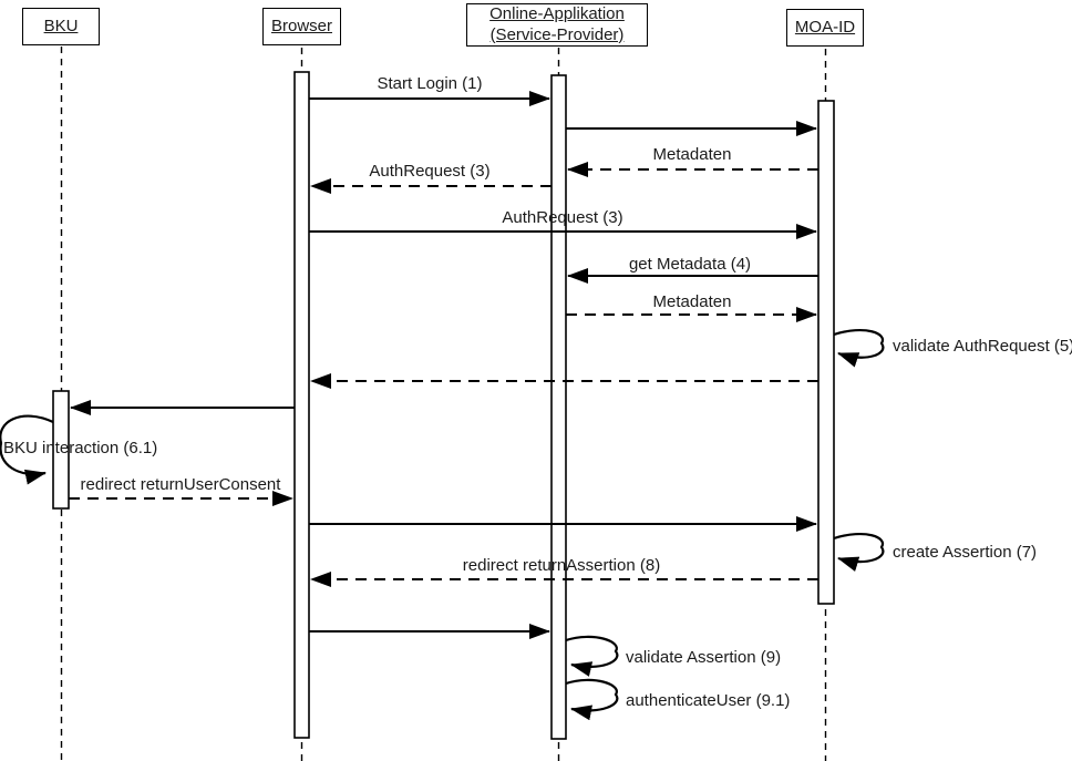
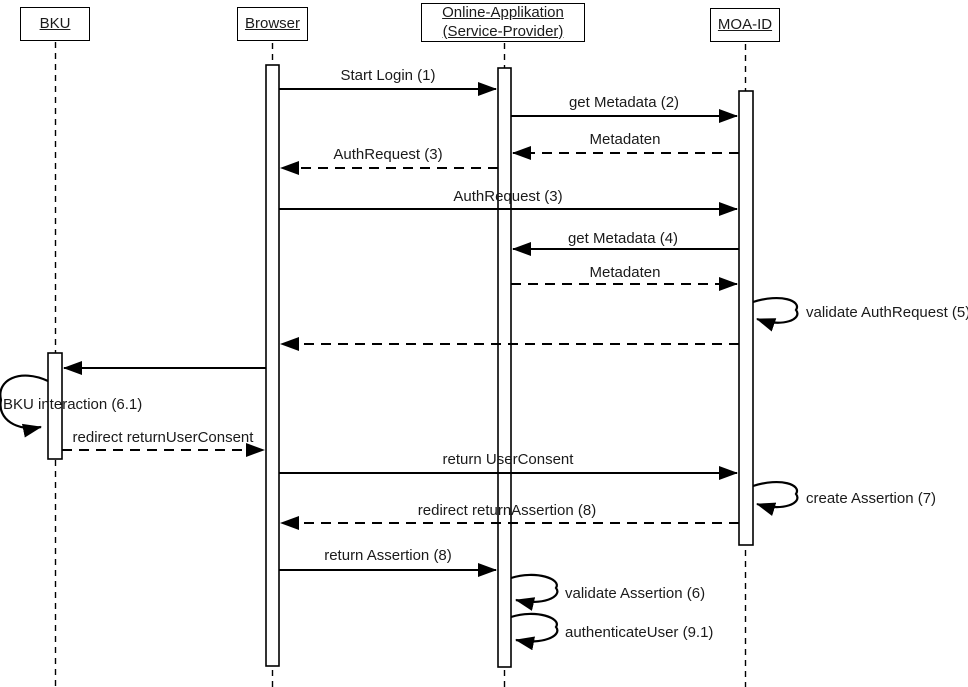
  BKU
  Browser
  Online-Applikation (Service-Provider)
  MOA-ID
  Start Login (1)
+ get Metadata (2)
  Metadaten
  AuthRequest (3)
  AuthRequest (3)
  get Metadata (4)
  Metadaten
  validate AuthRequest (5
  BKU interaction (6.1)
  redirect returnUserConsent
+ return UserConsent
  create Assertion (7)
  redirect returnAssertion (8)
+ return Assertion (8)
- validate Assertion (9)
+ validate Assertion (6)
  authenticateUser (9.1)
